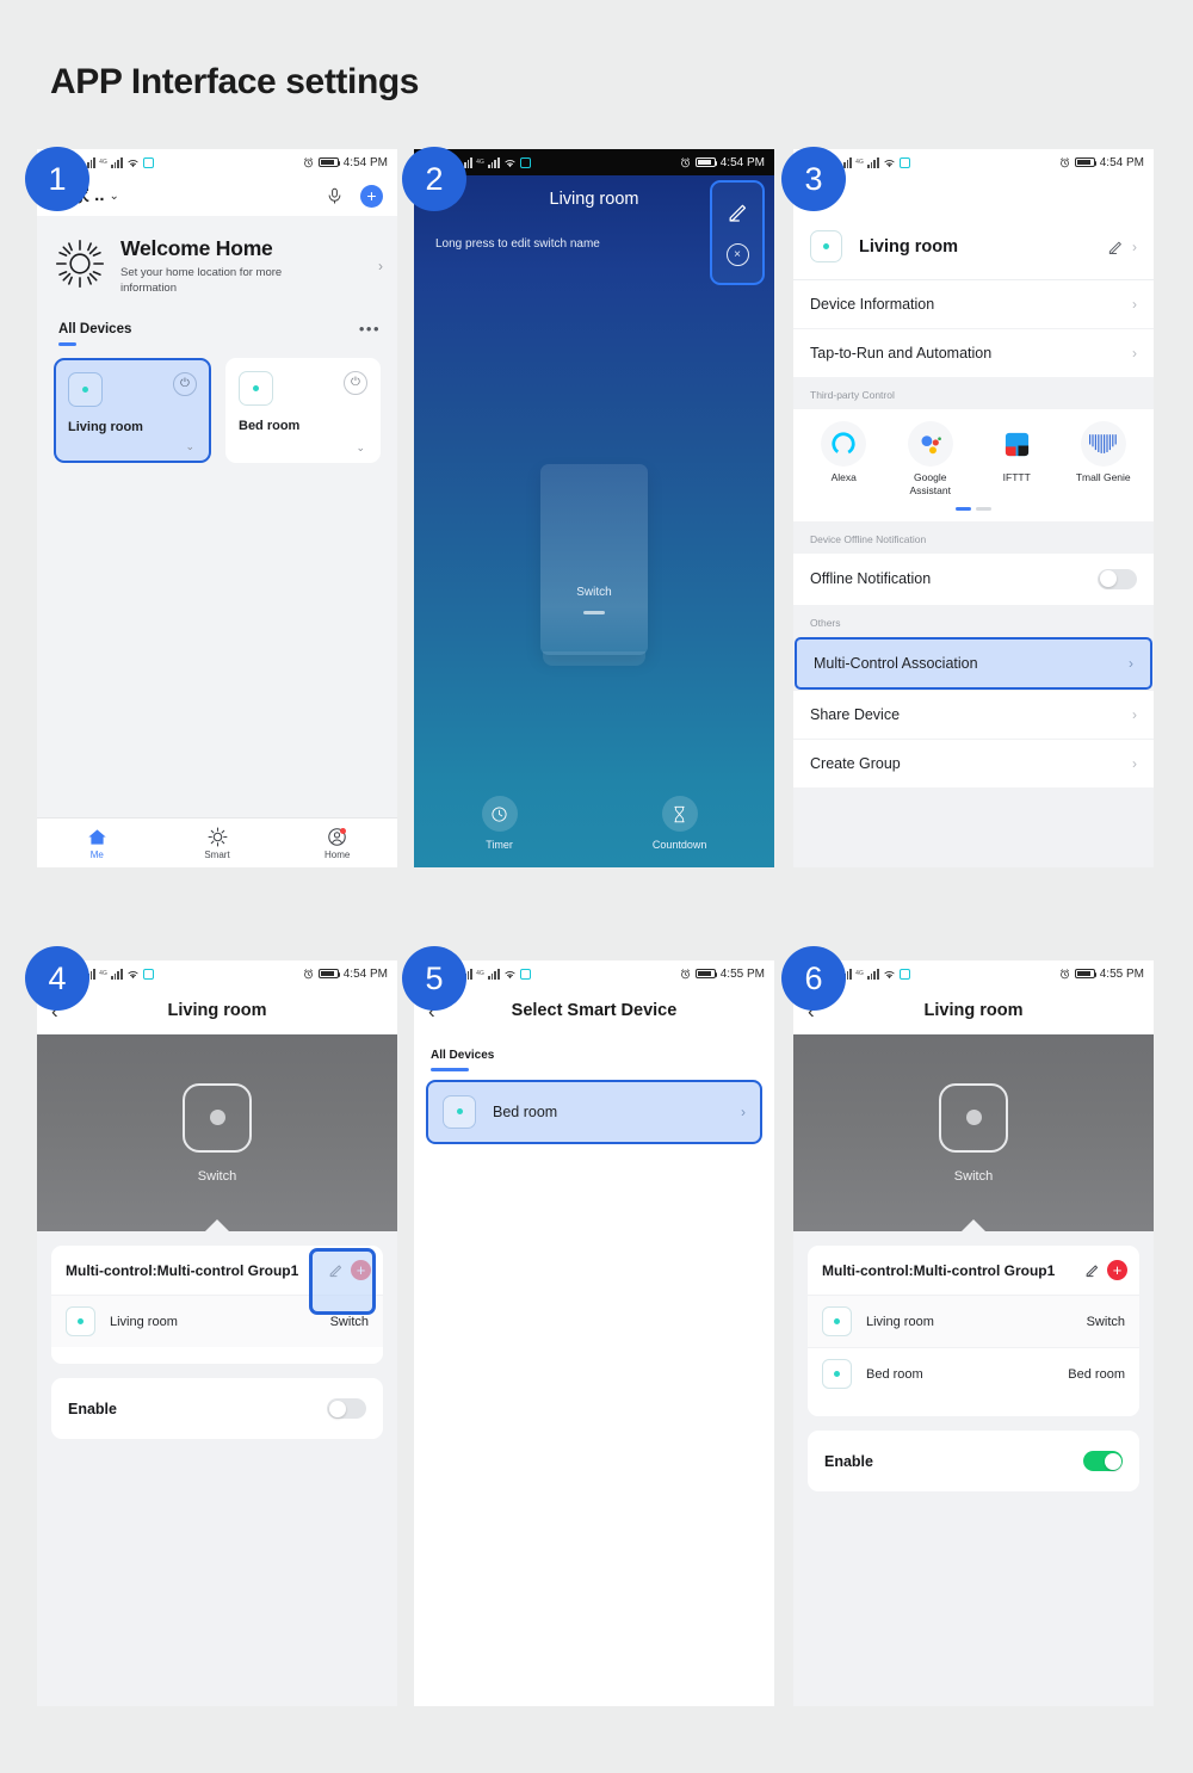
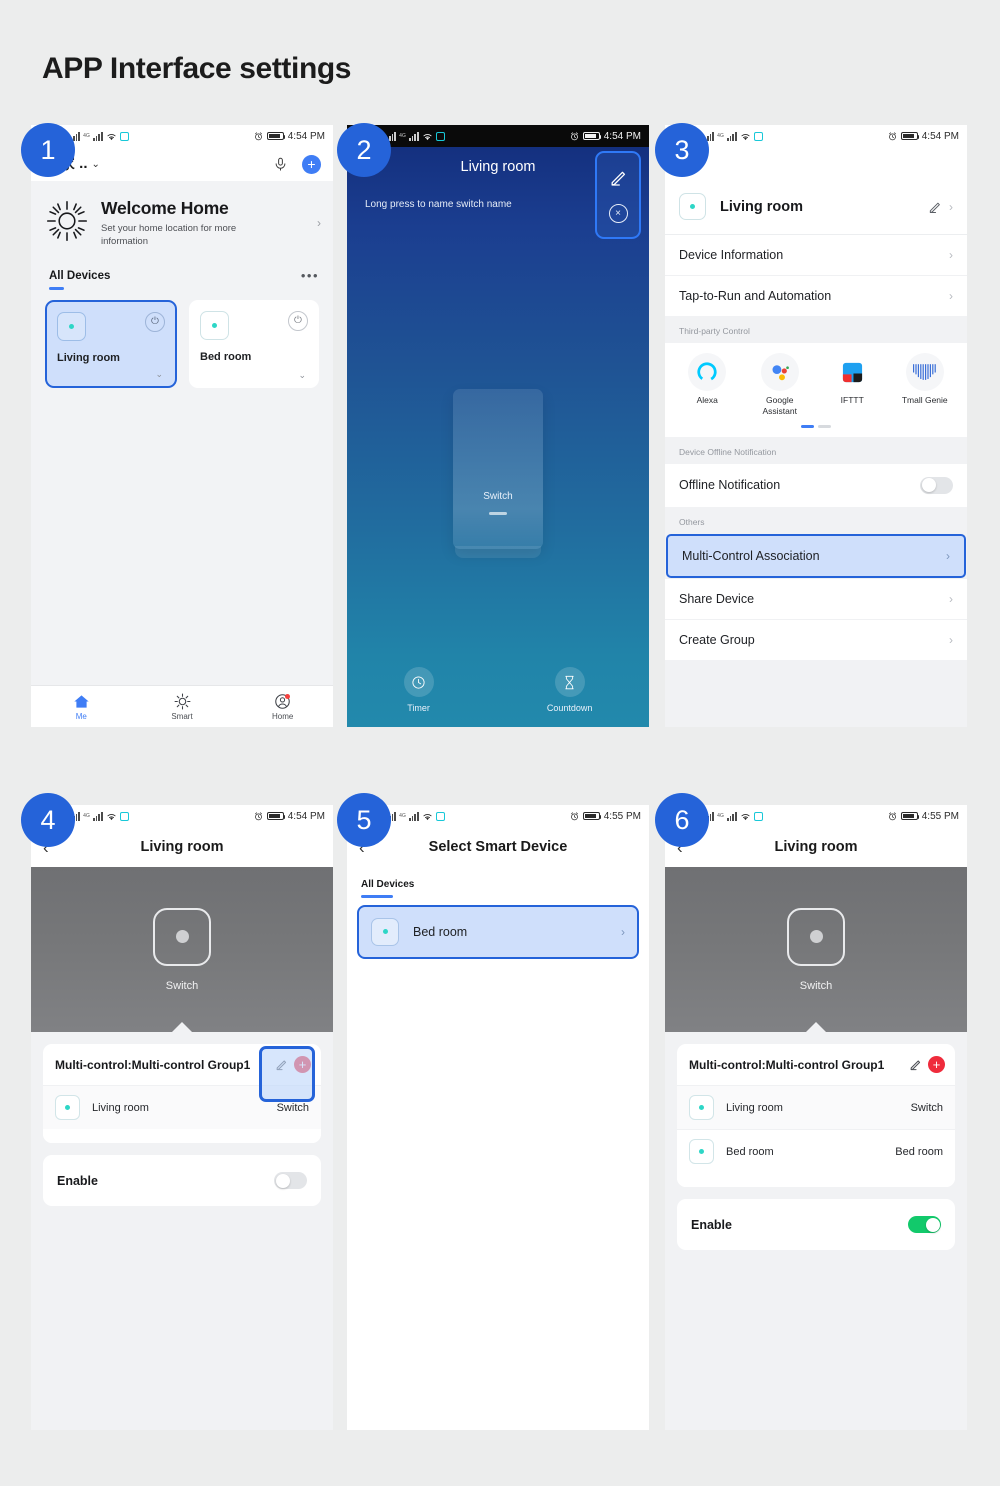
  APP Interface settings
  4:54 PM
  ⌄
  +
  Welcome Home
  Set your home location for more information
  ›
  All Devices
  •••
  ⏻
  Living room
  ⌄
  ⏻
  Bed room
  ⌄
  Me
  Smart
  Home
  4:54 PM
  Living room
- Long press to edit switch name
+ Long press to name switch name
  ×
  Switch
  Timer
  Countdown
  4:54 PM
  Living room
  ›
  Device Information
  ›
  Tap-to-Run and Automation
  ›
  Third-party Control
  Alexa
  Google Assistant
  IFTTT
  Tmall Genie
  Device Offline Notification
  Offline Notification
  Others
  Multi-Control Association
  ›
  Share Device
  ›
  Create Group
  ›
  4:54 PM
  ‹
  Living room
  Switch
  Multi-control:Multi-control Group1
  +
  Living room
  Switch
  Enable
  4:55 PM
  ‹
  Select Smart Device
  All Devices
  Bed room
  ›
  4:55 PM
  ‹
  Living room
  Switch
  Multi-control:Multi-control Group1
  +
  Living room
  Switch
  Bed room
  Bed room
  Enable
  1
  2
  3
  4
  5
  6
